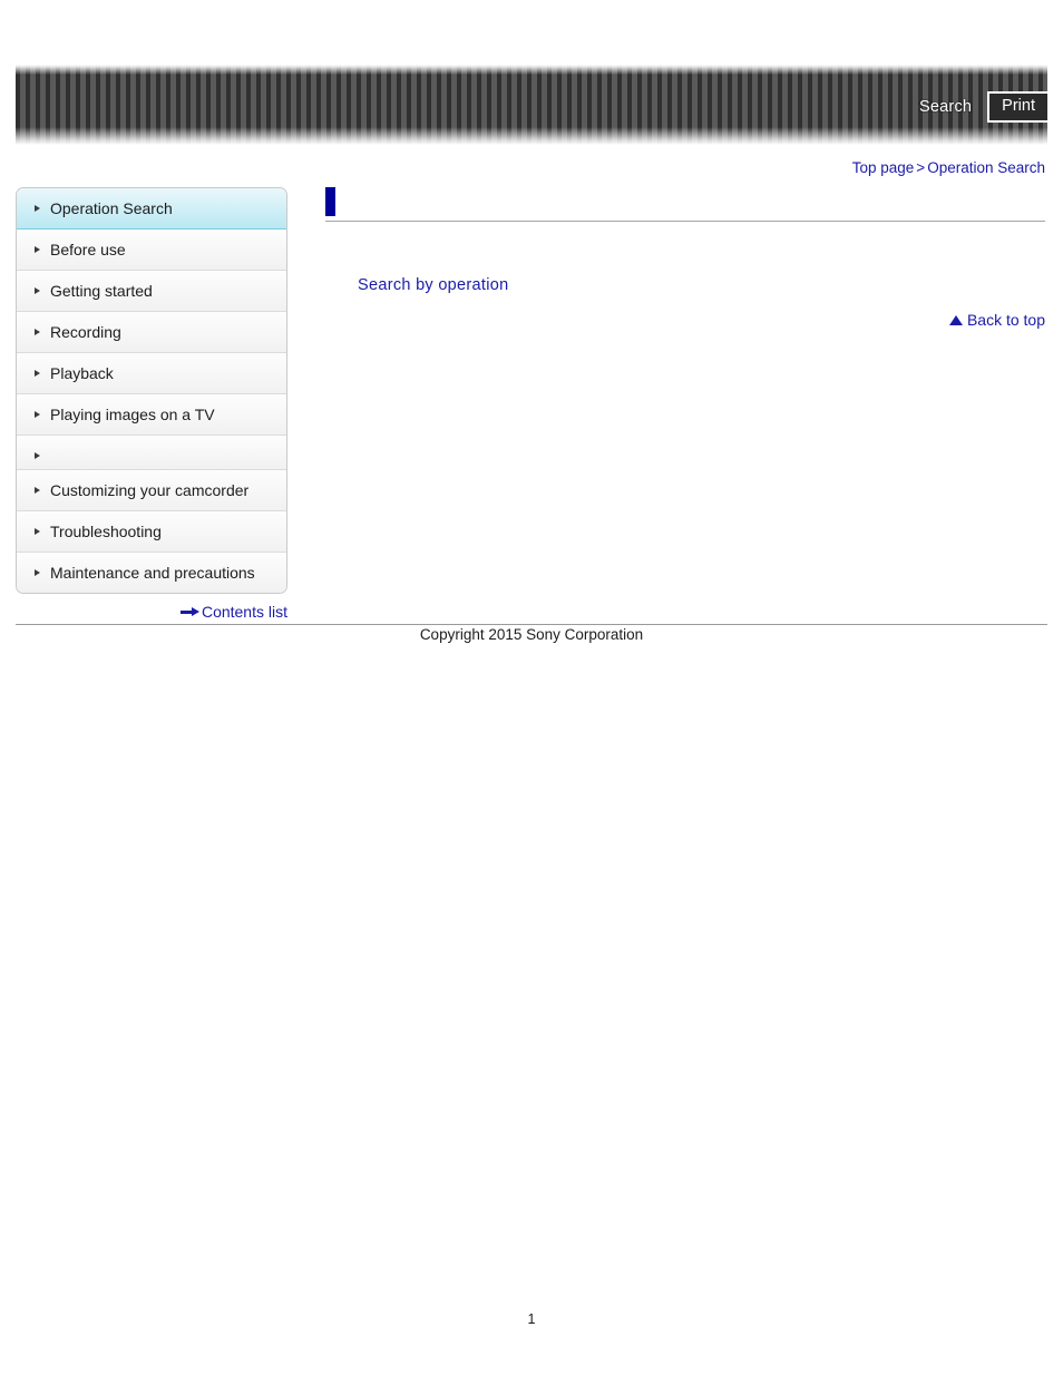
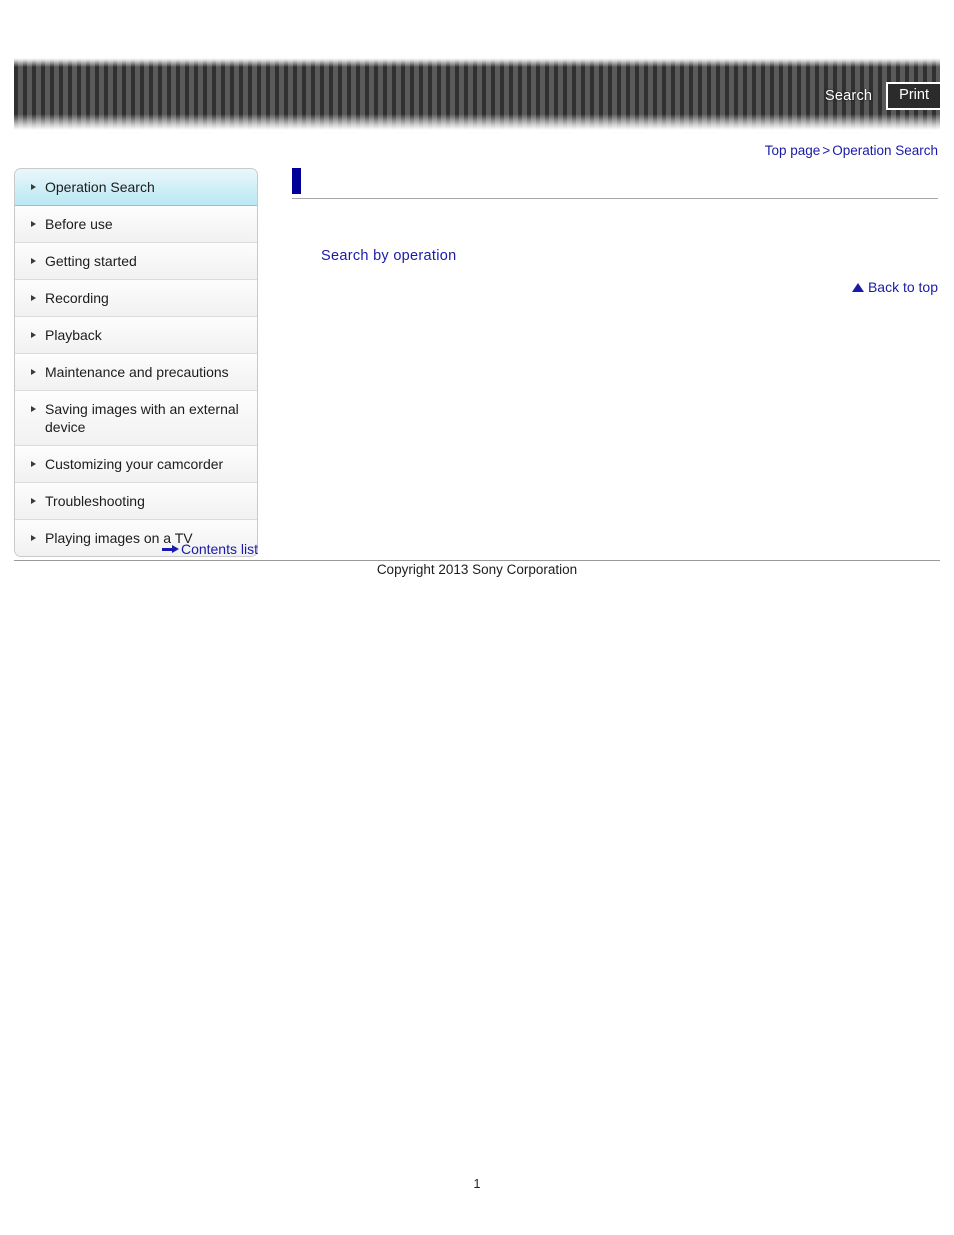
  Search
  Print
  Top page > Operation Search
  Operation Search
  Before use
  Getting started
  Recording
  Playback
- Playing images on a TV
+ Maintenance and precautions
+ Saving images with an external device
  Customizing your camcorder
  Troubleshooting
- Maintenance and precautions
+ Playing images on a TV
  Contents list
  Search by operation
  Back to top
- Copyright 2015 Sony Corporation
+ Copyright 2013 Sony Corporation
  1
